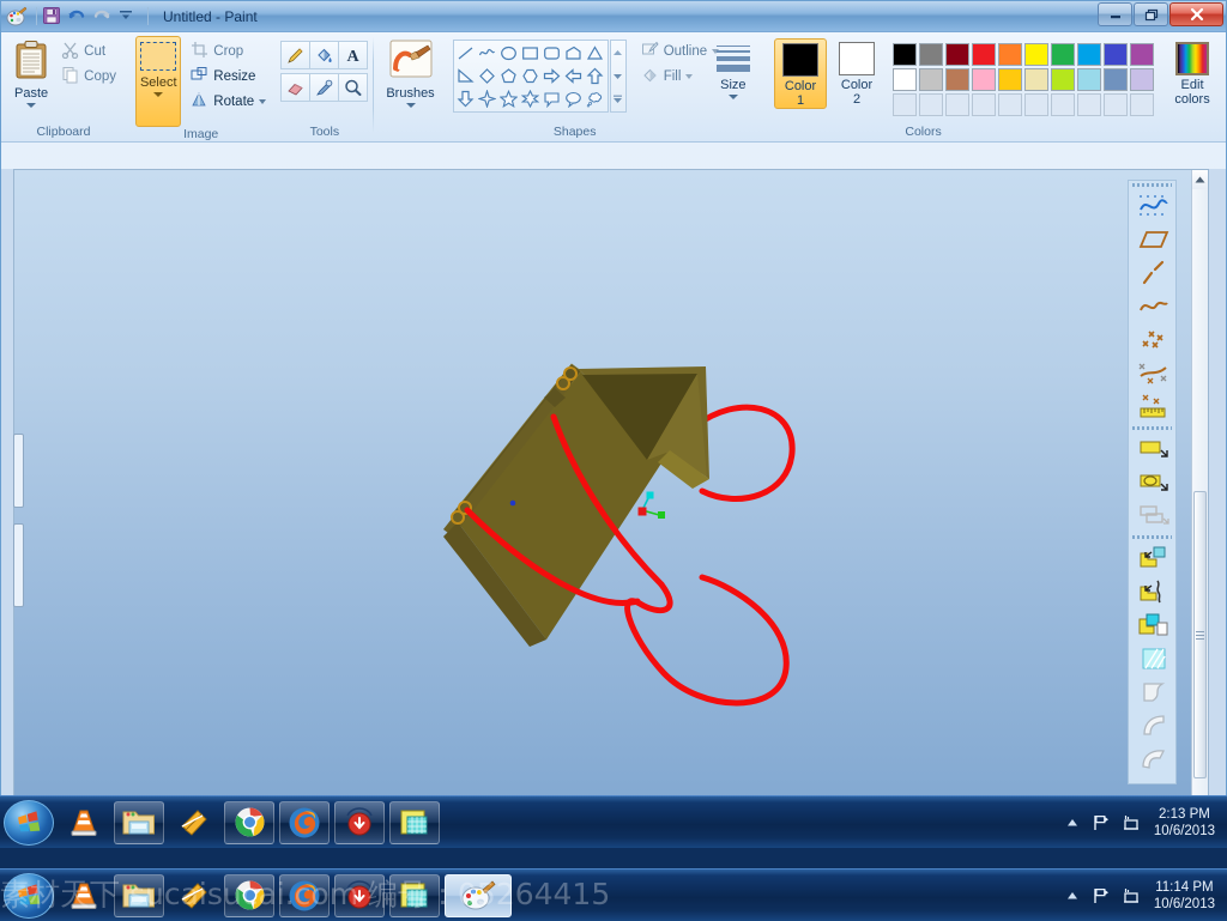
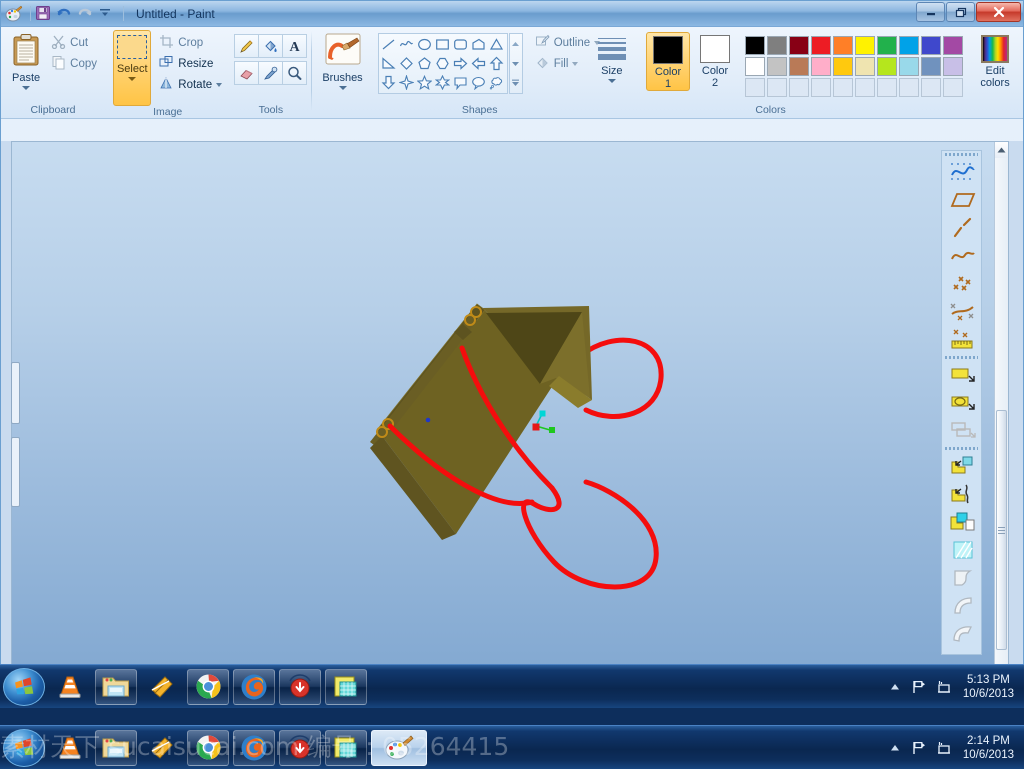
  Untitled - Paint
  Paste
  Cut
  Copy
  Clipboard
  Select
  Crop
  Resize
  Rotate
  Image
  A
  Tools
  Brushes
  Outline
  Fill
  Shapes
  Size
  Color
  1
  Color
  2
  Edit
  colors
  Colors
- 2:13 PM
+ 5:13 PM
  10/6/2013
- 11:14 PM
+ 2:14 PM
  10/6/2013
  素材天下 sucaisucai.com 编号：05264415
